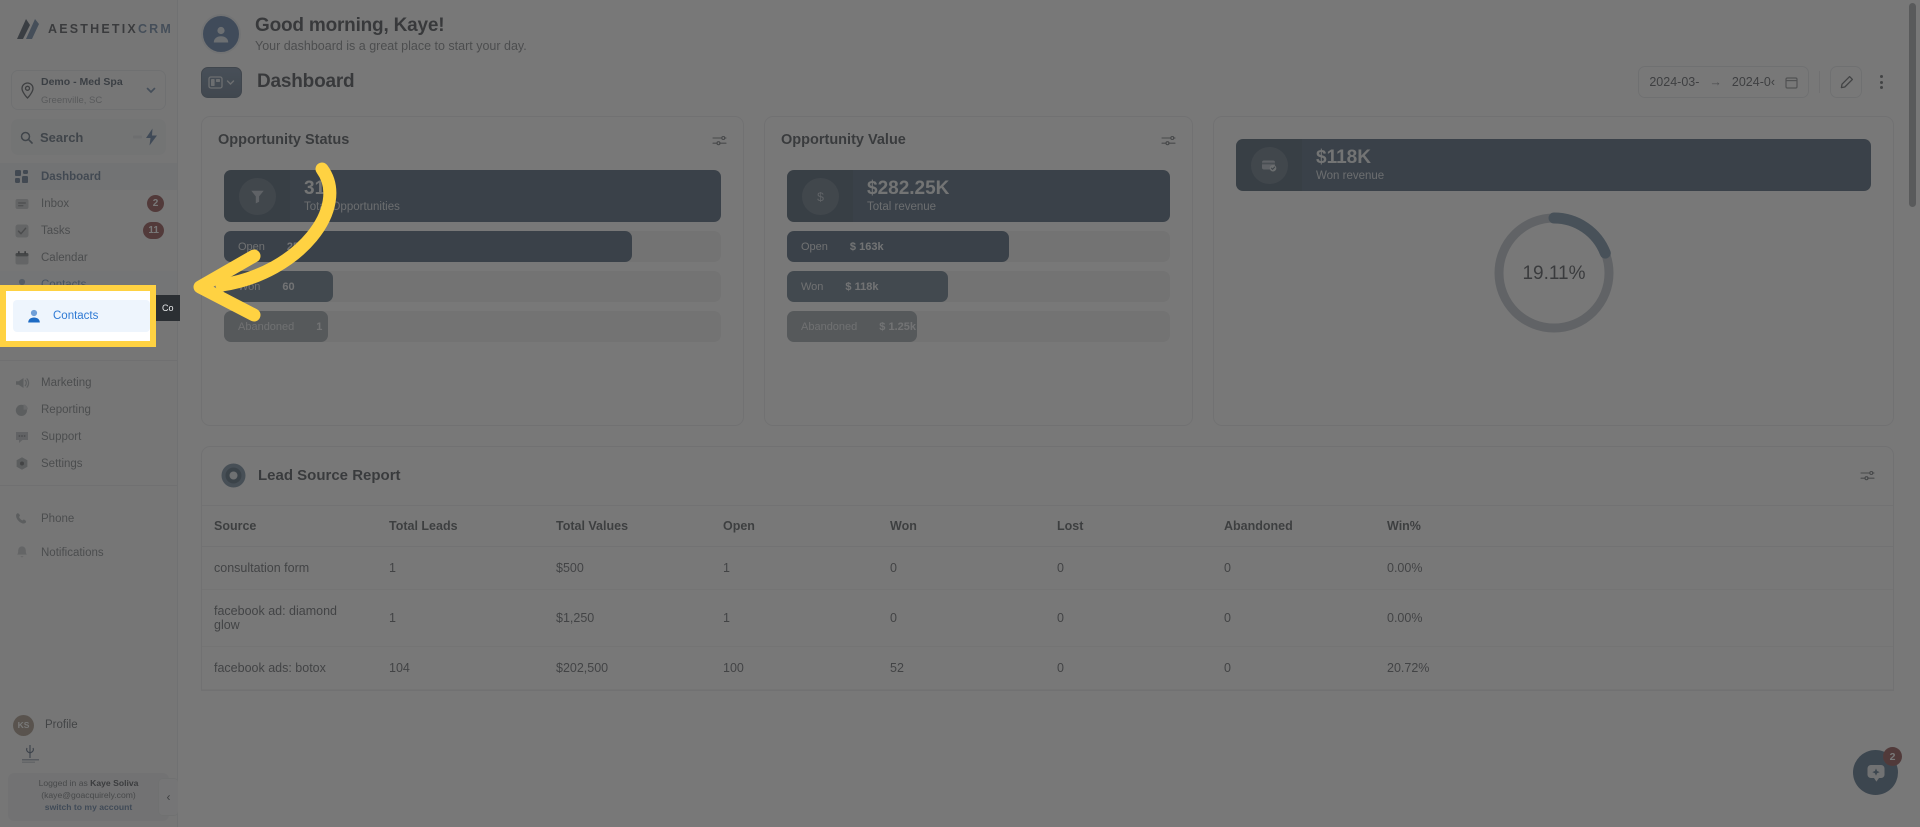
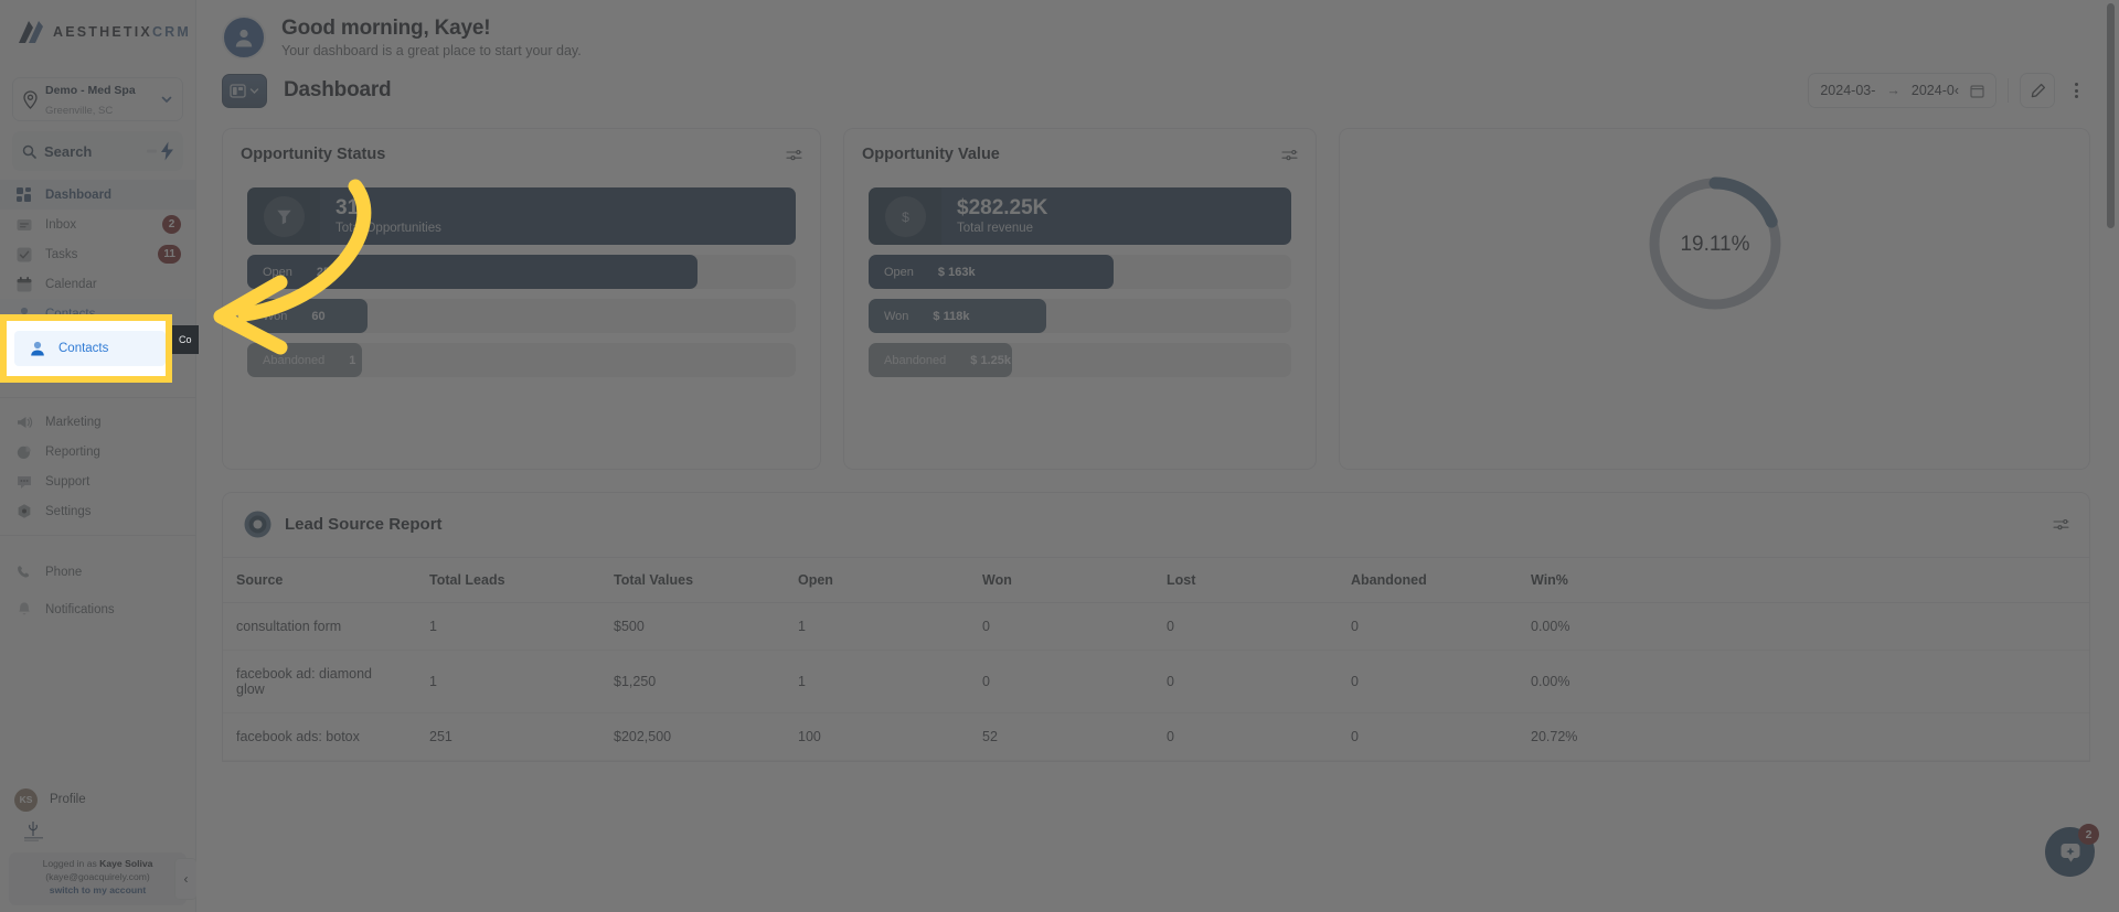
  AESTHETIXCRM
  Demo - Med Spa Greenville, SC
  Search
  Dashboard
  Inbox
  2
  Tasks
  11
  Calendar
  Marketing
  Reporting
  Support
  Settings
  Phone
  Notifications
  KS
  Profile
  Logged in as Kaye Soliva
  (kaye@goacquirely.com)
  switch to my account
  ‹
  Good morning, Kaye!
  Your dashboard is a great place to start your day.
  Dashboard
  2024-03-
  →
  2024-0‹
  Opportunity Status
  Tot Opportunities
  Open
  60
  Abandoned
  1
  Opportunity Value
  $
  $282.25K
  Total revenue
  Open
  $ 163k
  Won
  $ 118k
  Abandoned
  $ 1.25k
- $118K
- Won revenue
  19.11%
  Lead Source Report
  Source	Total Leads	Total Values	Open	Won	Lost	Abandoned	Win%
  consultation form	1	$500	1	0	0	0	0.00%
  facebook ad: diamond glow	1	$1,250	1	0	0	0	0.00%
- facebook ads: botox	104	$202,500	100	52	0	0	20.72%
+ facebook ads: botox	251	$202,500	100	52	0	0	20.72%
  2
  Co
  Contacts
